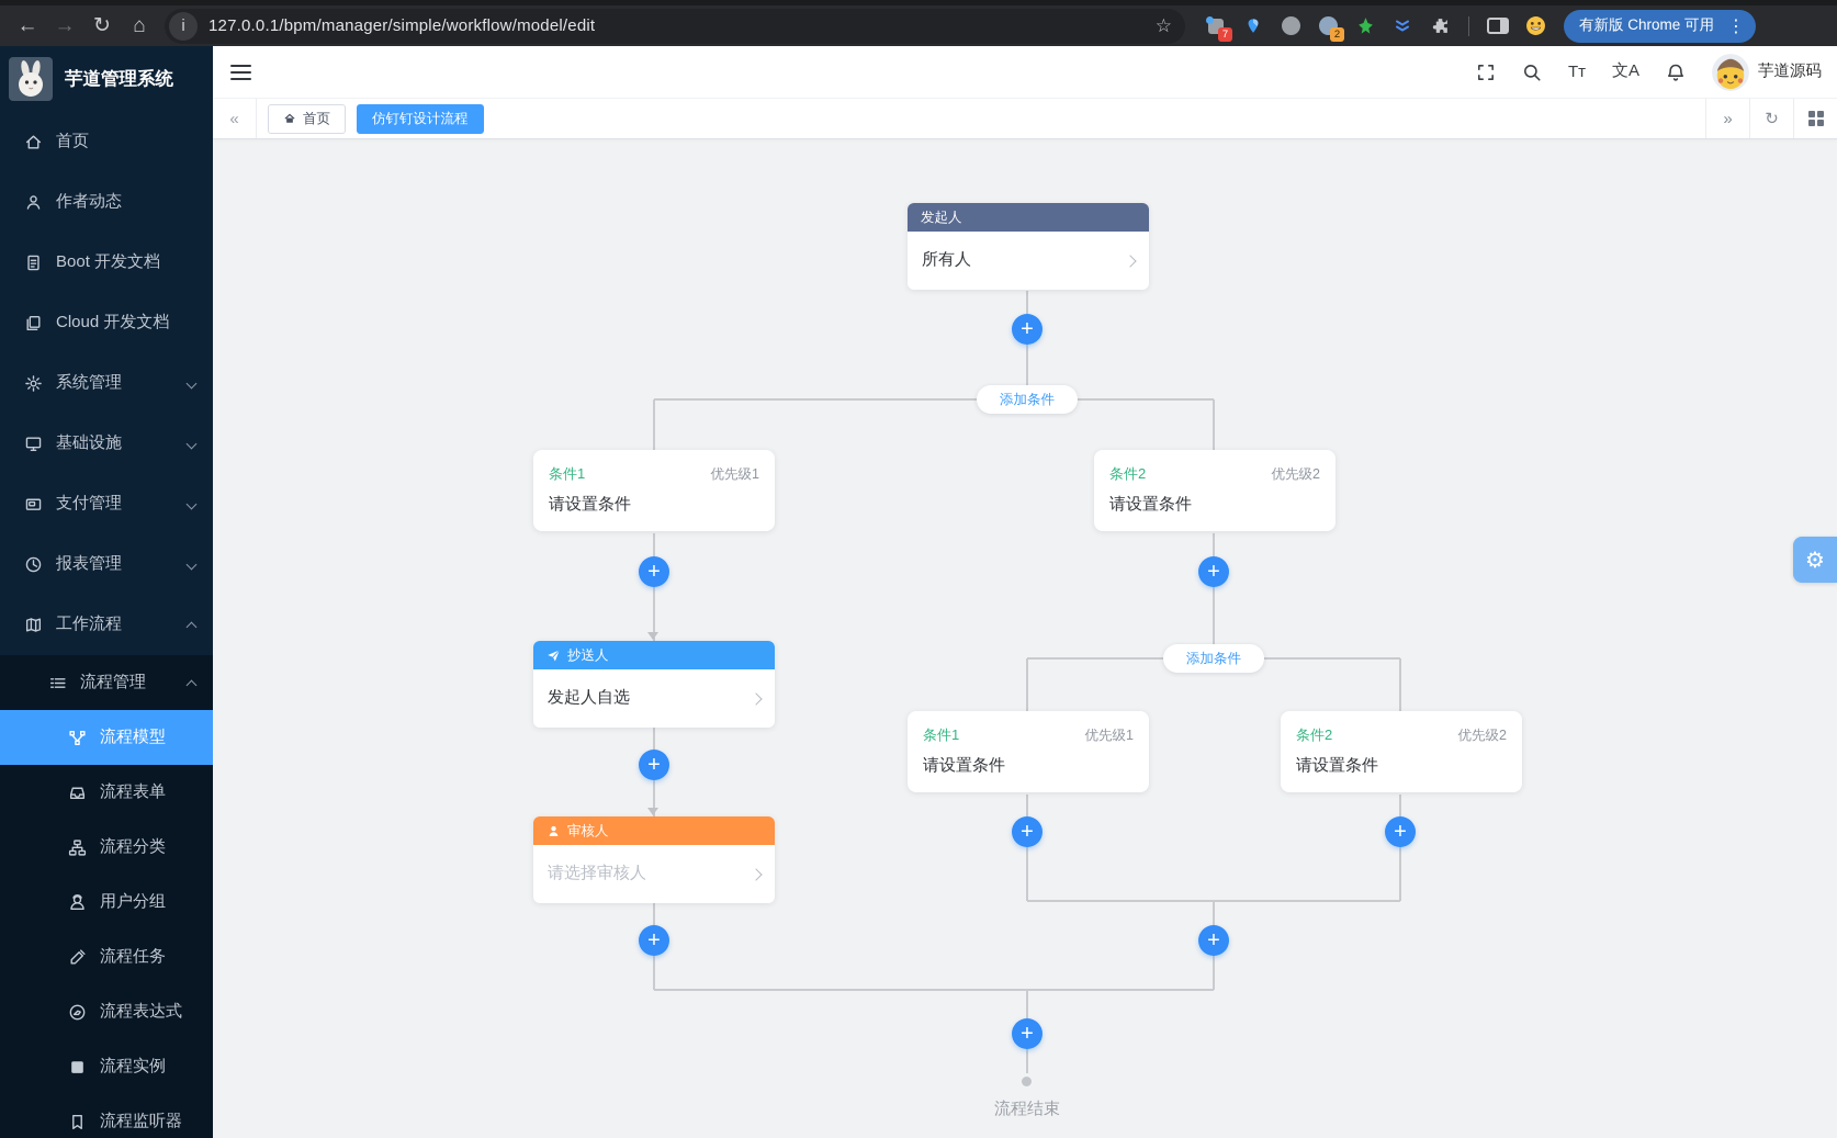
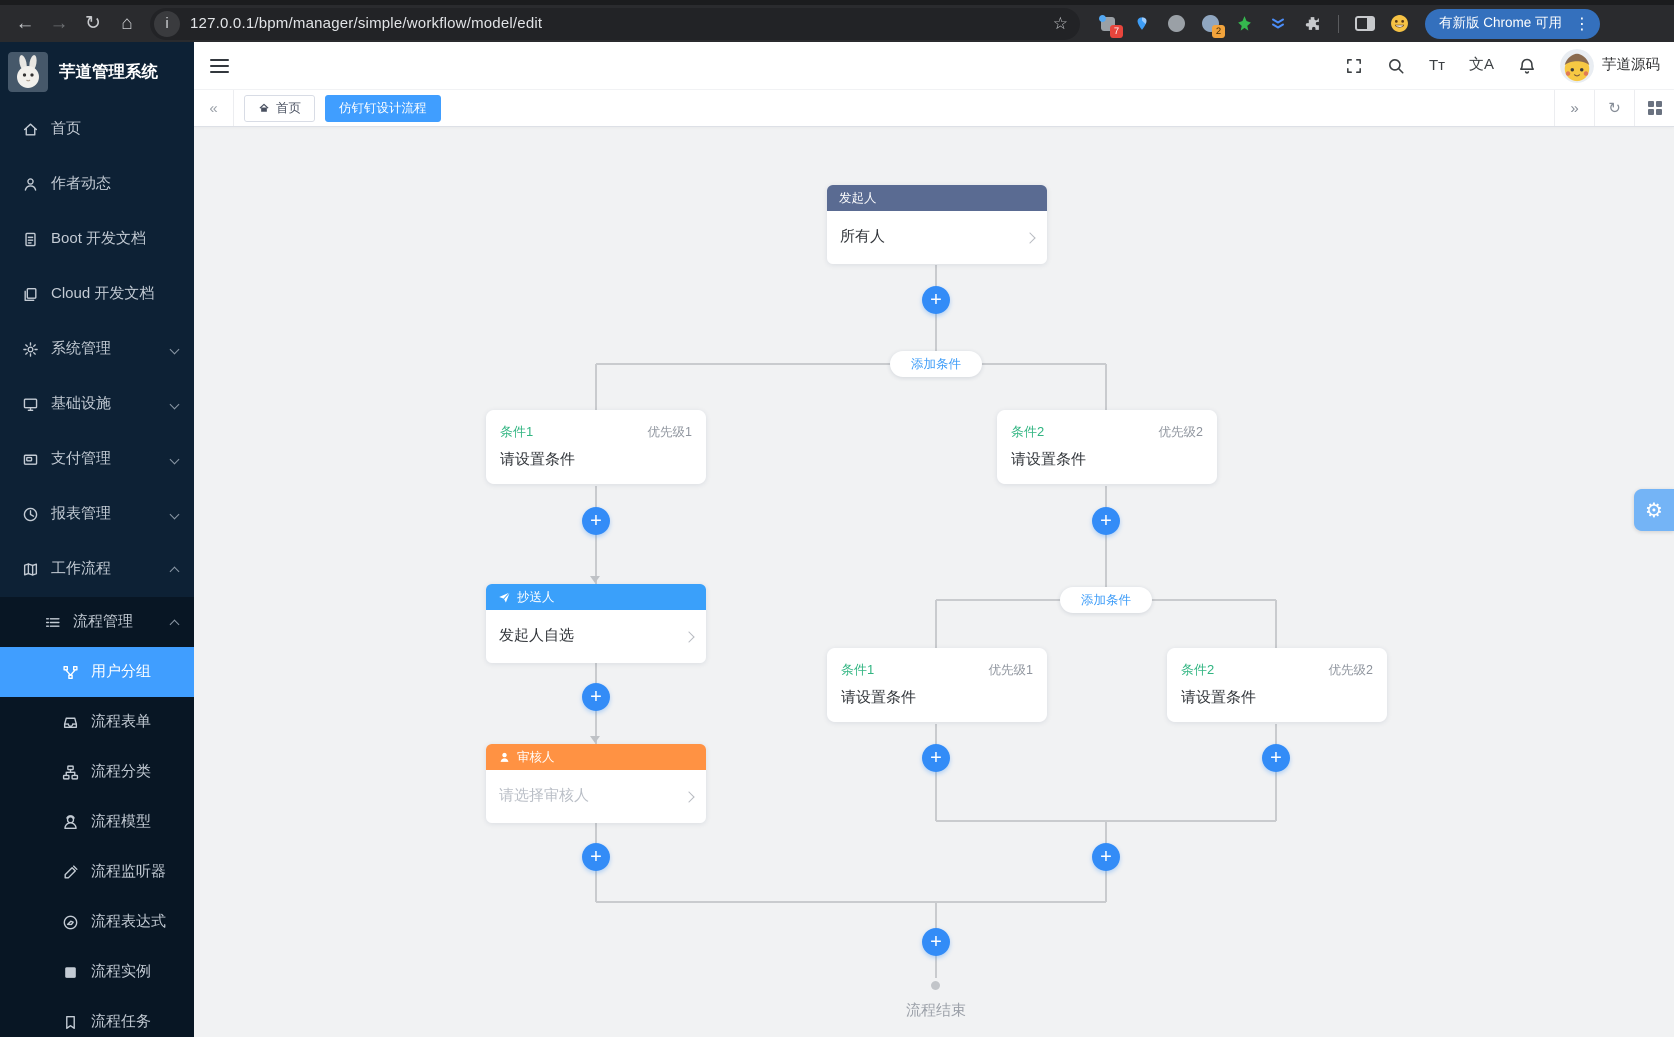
  ←
  →
  ↻
  ⌂
  i
  127.0.0.1/bpm/manager/simple/workflow/model/edit
  ☆
  7
  2
  有新版 Chrome 可用
  ⋮
  芋道管理系统
  首页
  作者动态
  Boot 开发文档
  Cloud 开发文档
  系统管理
  基础设施
  支付管理
  报表管理
  工作流程
  流程管理
- 流程模型
+ 用户分组
  流程表单
  流程分类
- 用户分组
+ 流程模型
- 流程任务
+ 流程监听器
  流程表达式
  流程实例
- 流程监听器
+ 流程任务
  Tт
  文A
  芋道源码
  «
  首页
  仿钉钉设计流程
  »
  ↻
  发起人
  所有人
  +
  +
  +
  +
  +
  +
  +
  +
  +
  添加条件
  添加条件
  条件1
  优先级1
  请设置条件
  条件2
  优先级2
  请设置条件
  抄送人
  发起人自选
  审核人
  请选择审核人
  条件1
  优先级1
  请设置条件
  条件2
  优先级2
  请设置条件
  流程结束
  ⚙
